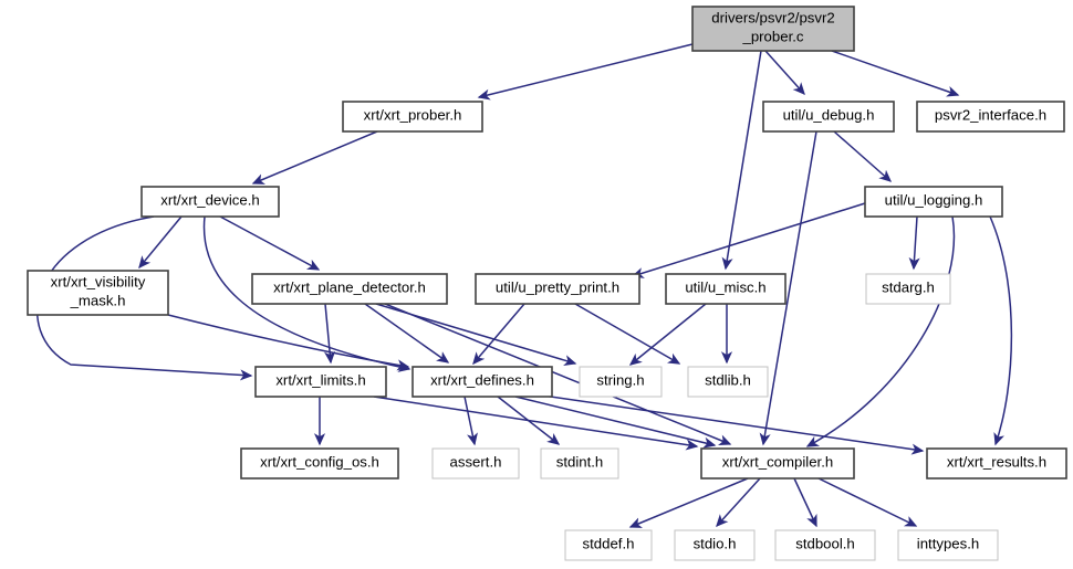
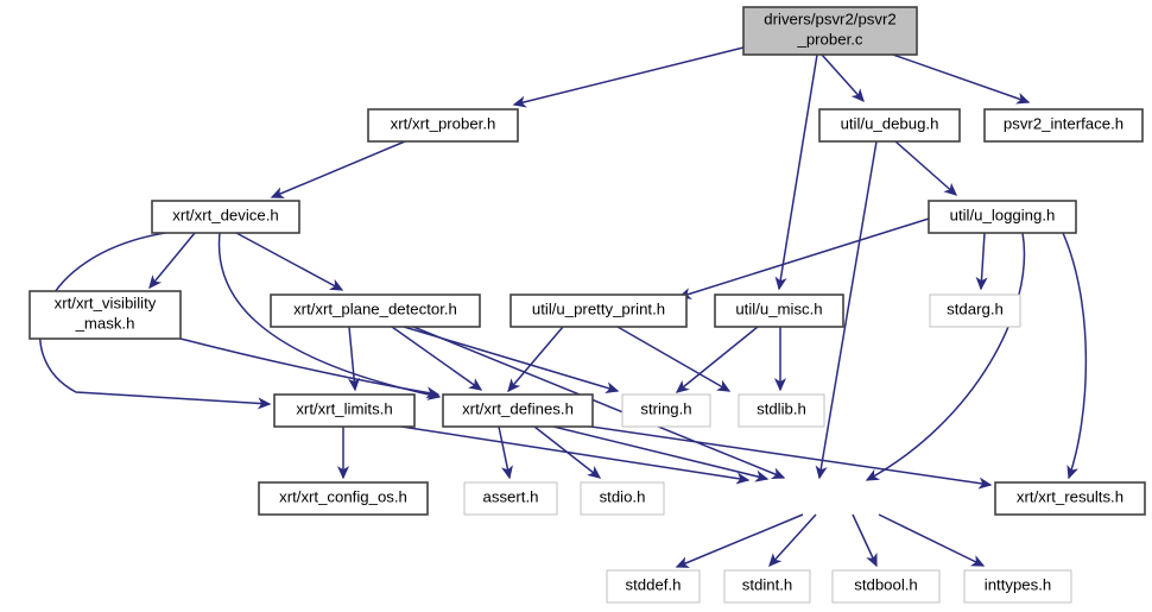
  drivers/psvr2/psvr2 _prober.c
  xrt/xrt_prober.h
  util/u_debug.h
  psvr2_interface.h
  xrt/xrt_device.h
  util/u_logging.h
  xrt/xrt_visibility _mask.h
  xrt/xrt_plane_detector.h
  util/u_pretty_print.h
  util/u_misc.h
  stdarg.h
  xrt/xrt_limits.h
  xrt/xrt_defines.h
  string.h
  stdlib.h
  xrt/xrt_config_os.h
  assert.h
- stdint.h
+ stdio.h
- xrt/xrt_compiler.h
  xrt/xrt_results.h
  stddef.h
- stdio.h
+ stdint.h
  stdbool.h
  inttypes.h
